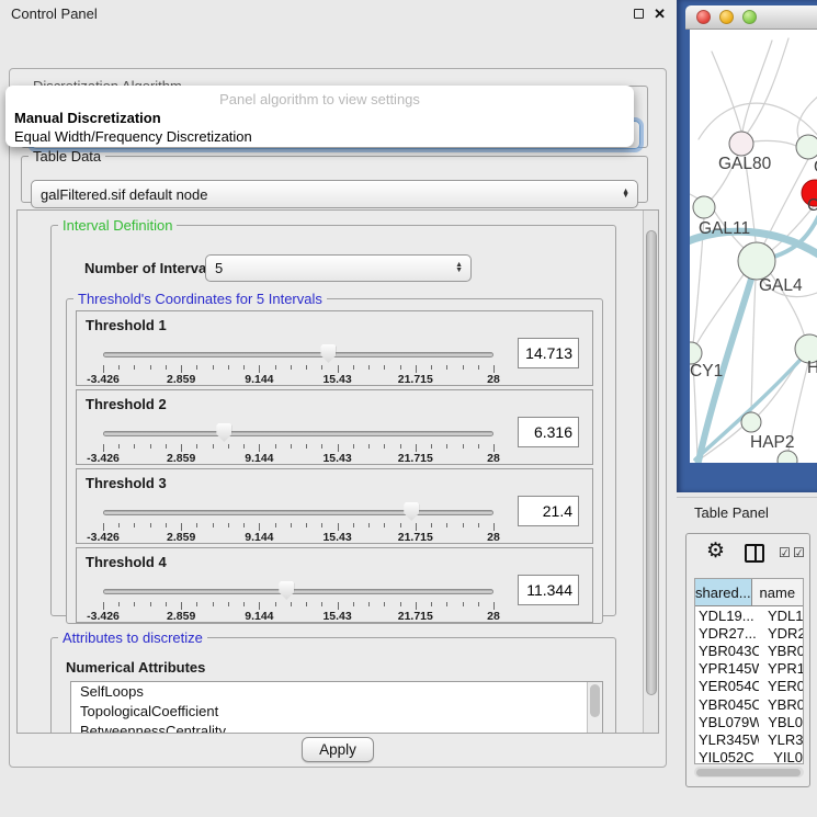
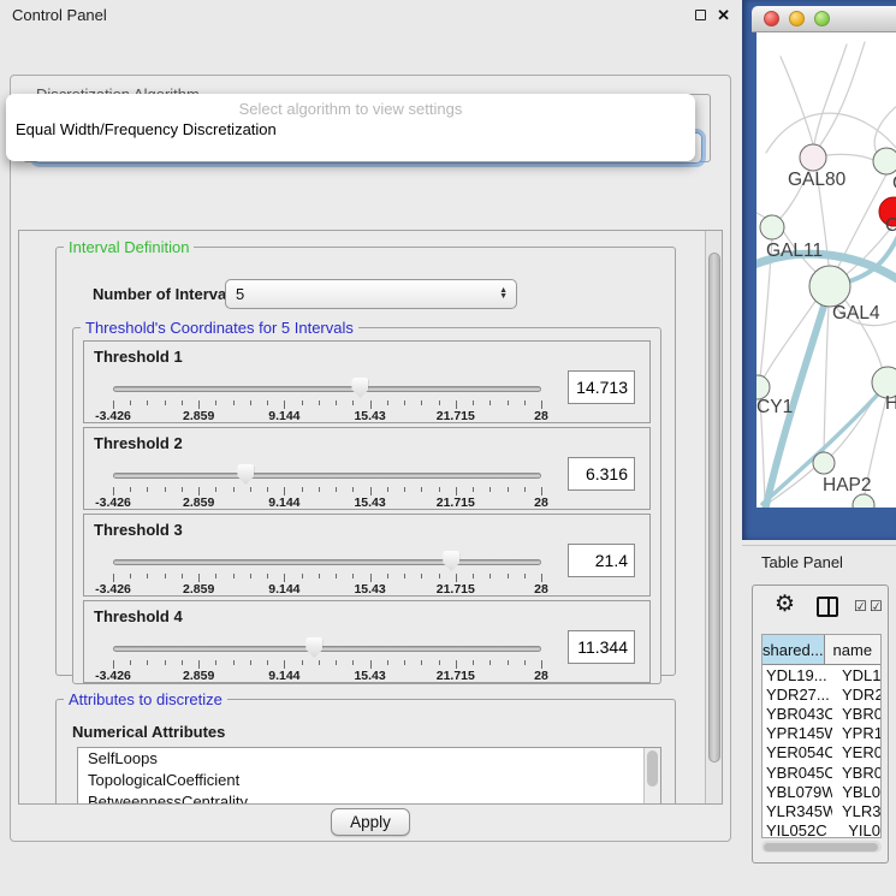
  Control Panel
  ✕
- Table Data
- galFiltered.sif default node
  Interval Definition
  Number of Interva
  5
  Threshold's Coordinates for 5 Intervals
  Threshold 1
  -3.426
  2.859
  9.144
  15.43
  21.715
  28
  14.713
  Threshold 2
  -3.426
  2.859
  9.144
  15.43
  21.715
  28
  6.316
  Threshold 3
  -3.426
  2.859
  9.144
  15.43
  21.715
  28
  21.4
  Threshold 4
  -3.426
  2.859
  9.144
  15.43
  21.715
  28
  11.344
  Attributes to discretize
  Numerical Attributes
  SelfLoops
  TopologicalCoefficient
  BetweennessCentrality
  Apply
- Panel algorithm to view settings
+ Select algorithm to view settings
- Manual Discretization
  Equal Width/Frequency Discretization
  GAL80
  C
  GAL11
  GAL4
  CY1
  H
  HAP2
  Table Panel
  ⚙
  ☑
  ☑
  shared...
  name
  YDL19...
  YDL1
  YDR27...
  YDR2
  YBR043C
  YBR0
  YPR145W
  YPR1
  YER054C
  YER0
  YBR045C
  YBR0
  YBL079W
  YBL0
  YLR345W
  YLR3
  YIL052C
  YIL0
